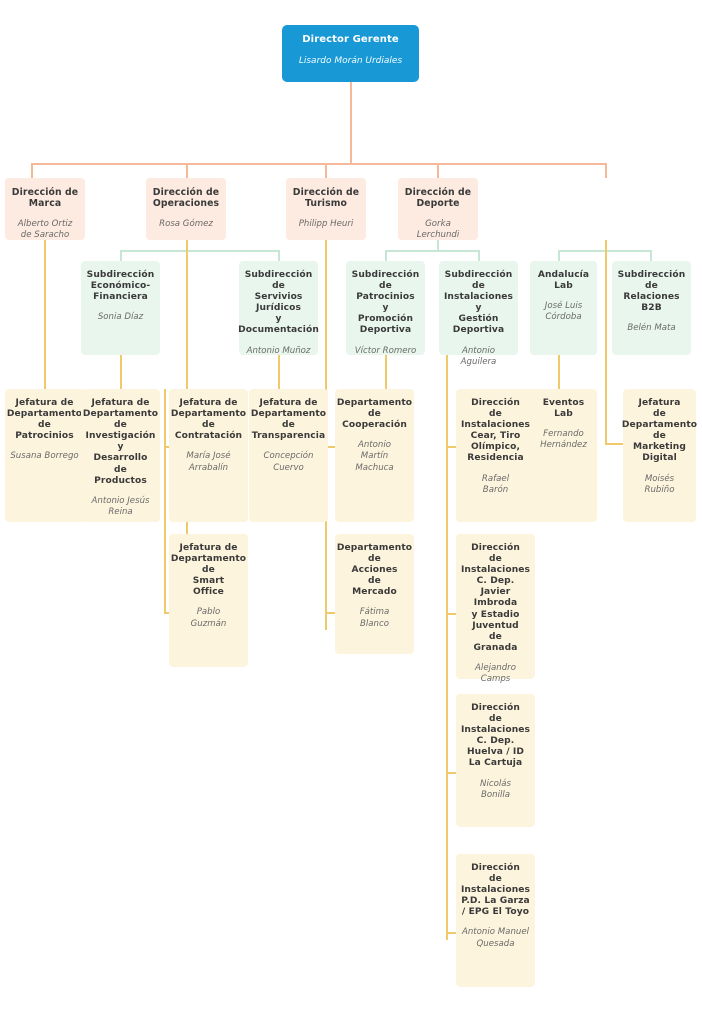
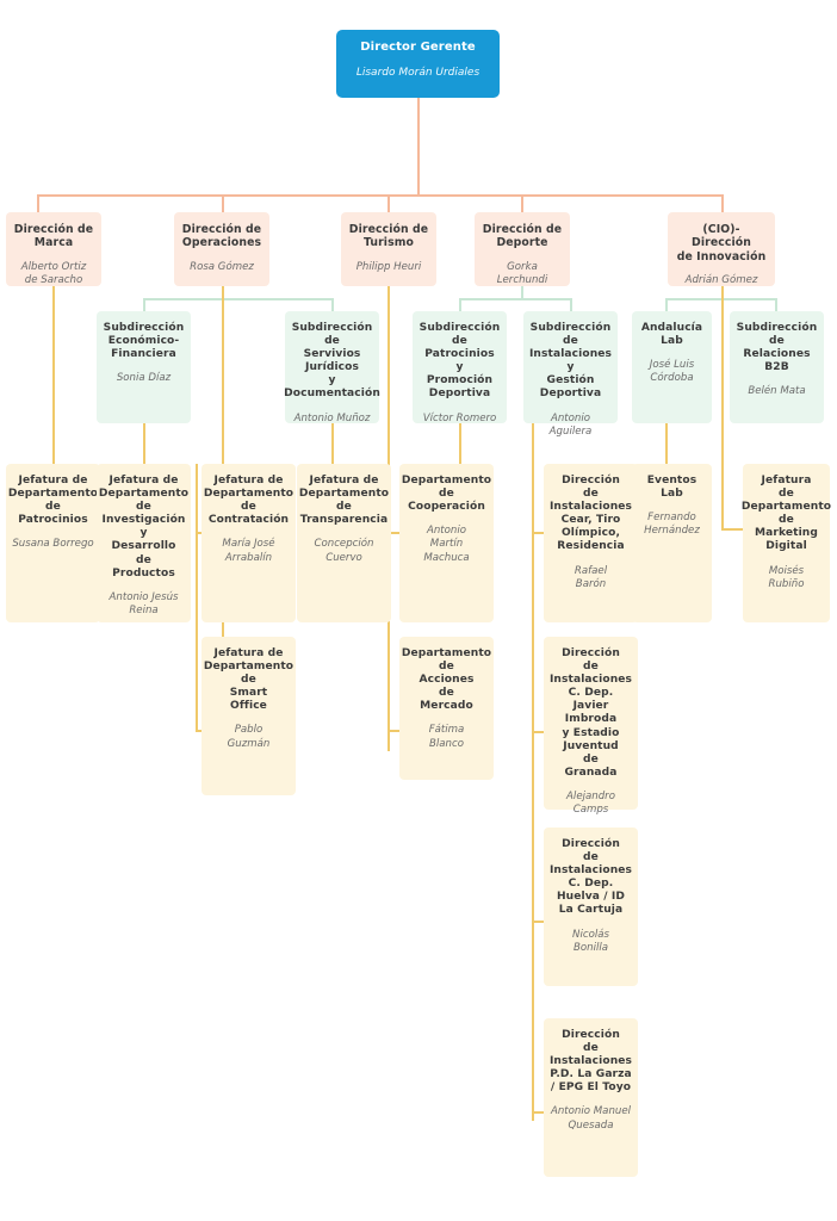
  Director Gerente
  Lisardo Morán Urdiales
  Dirección de
  Marca
  Alberto Ortiz
  de Saracho
  Dirección de
  Operaciones
  Rosa Gómez
  Dirección de
  Turismo
  Philipp Heuri
  Dirección de
  Deporte
  Gorka Lerchundi
+ (CIO)-Dirección
+ de Innovación
+ Adrián Gómez
  Subdirección
  Económico-
  Financiera
  Sonia Díaz
  Subdirección
  de
  Servivios
  Jurídicos
  y
  Documentación
  Antonio Muñoz
  Subdirección
  de
  Patrocinios
  y
  Promoción
  Deportiva
  Víctor Romero
  Subdirección
  de
  Instalaciones
  y
  Gestión
  Deportiva
  Antonio Aguilera
  Andalucía
  Lab
  José Luis
  Córdoba
  Subdirección
  de
  Relaciones
  B2B
  Belén Mata
  Jefatura de
  Departamento
  de
  Patrocinios
  Susana Borrego
  Jefatura de
  Departamento
  de
  Investigación
  y
  Desarrollo
  de
  Productos
  Antonio Jesús
  Reina
  Jefatura de
  Departamento
  de
  Contratación
  María José
  Arrabalín
  Jefatura de
  Departamento
  de
  Transparencia
  Concepción
  Cuervo
  Departamento
  de
  Cooperación
  Antonio
  Martín
  Machuca
  Dirección
  de
  Instalaciones
  Cear, Tiro
  Olímpico,
  Residencia
  Rafael
  Barón
  Eventos
  Lab
  Fernando
  Hernández
  Jefatura
  de
  Departamento
  de
  Marketing
  Digital
  Moisés
  Rubiño
  Jefatura de
  Departamento
  de
  Smart
  Office
  Pablo
  Guzmán
  Departamento
  de
  Acciones
  de
  Mercado
  Fátima
  Blanco
  Dirección
  de
  Instalaciones
  C. Dep. Javier
  Imbroda
  y Estadio
  Juventud
  de
  Granada
  Alejandro
  Camps
  Dirección
  de
  Instalaciones
  C. Dep.
  Huelva / ID
  La Cartuja
  Nicolás
  Bonilla
  Dirección
  de
  Instalaciones
  P.D. La Garza
  / EPG El Toyo
  Antonio Manuel
  Quesada
